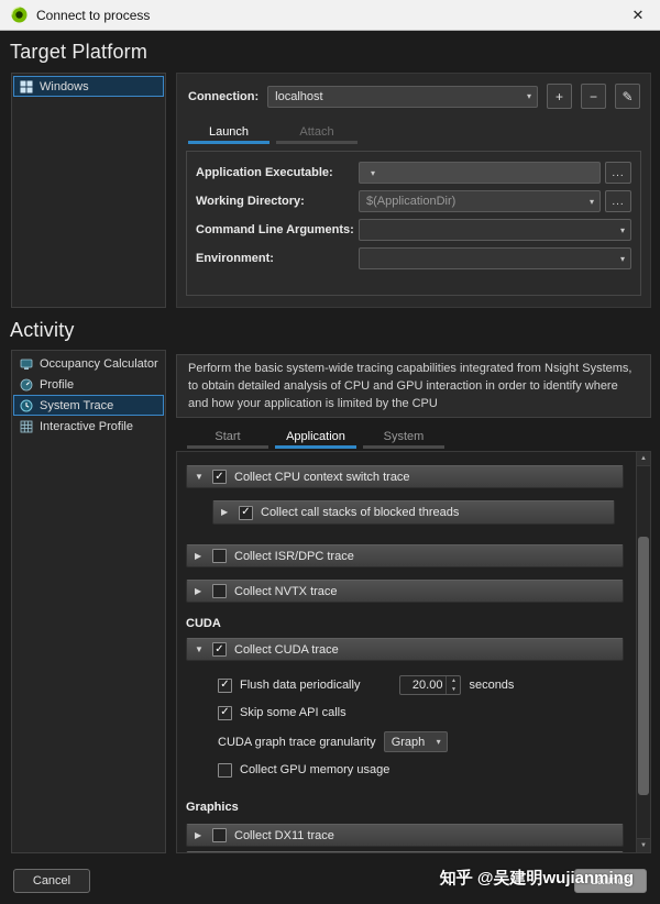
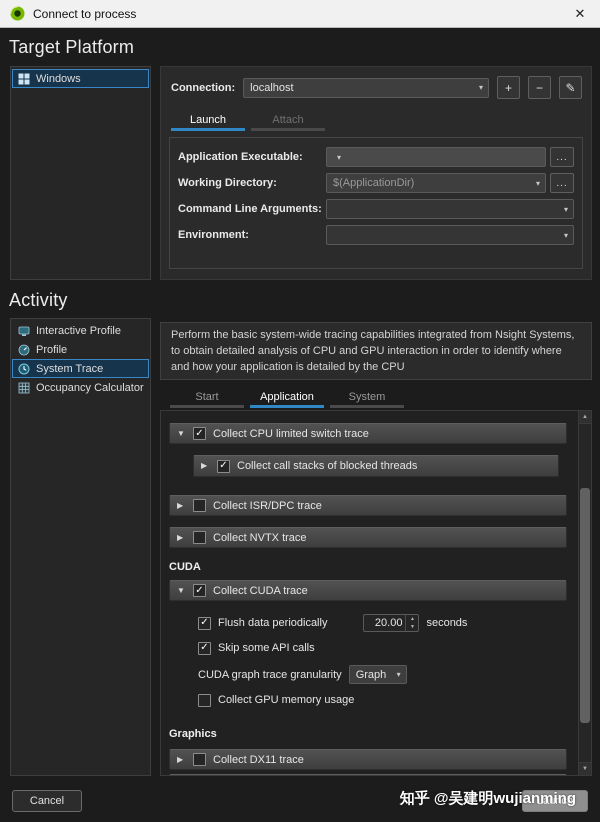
  Connect to process
  ✕
  Target Platform
  Windows
  Connection:
  localhost
  ▾
  +
  −
  ✎
  Launch
  Attach
  Application Executable:
  ▾
  ...
  Working Directory:
  $(ApplicationDir)
  ▾
  ...
  Command Line Arguments:
  ▾
  Environment:
  ▾
  Activity
- Occupancy Calculator
+ Interactive Profile
  Profile
  System Trace
- Interactive Profile
+ Occupancy Calculator
- Perform the basic system-wide tracing capabilities integrated from Nsight Systems, to obtain detailed analysis of CPU and GPU interaction in order to identify where and how your application is limited by the CPU
+ Perform the basic system-wide tracing capabilities integrated from Nsight Systems, to obtain detailed analysis of CPU and GPU interaction in order to identify where and how your application is detailed by the CPU
  Start
  Application
  System
  ▼
  ✓
- Collect CPU context switch trace
+ Collect CPU limited switch trace
  ▶
  ✓
  Collect call stacks of blocked threads
  ▶
  Collect ISR/DPC trace
  ▶
  Collect NVTX trace
  CUDA
  ▼
  ✓
  Collect CUDA trace
  ✓
  Flush data periodically
  20.00
  seconds
  ✓
  Skip some API calls
  CUDA graph trace granularity
  Graph
  ▾
  Collect GPU memory usage
  Graphics
  ▶
  Collect DX11 trace
  Cancel
  Launch
  知乎 @吴建明wujianming
